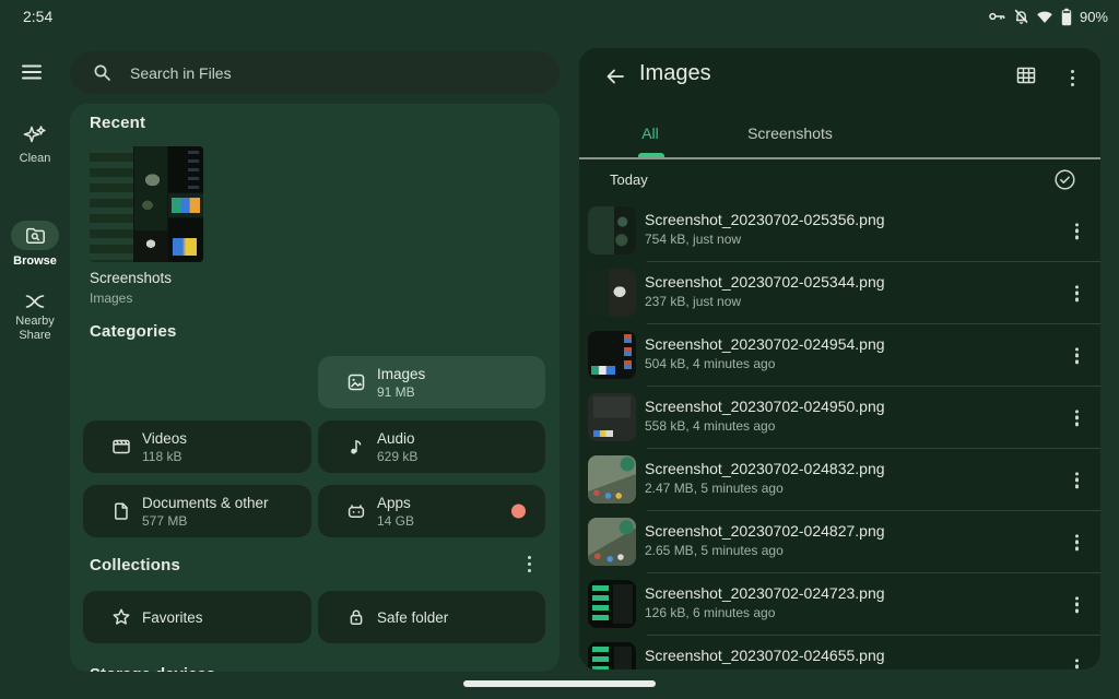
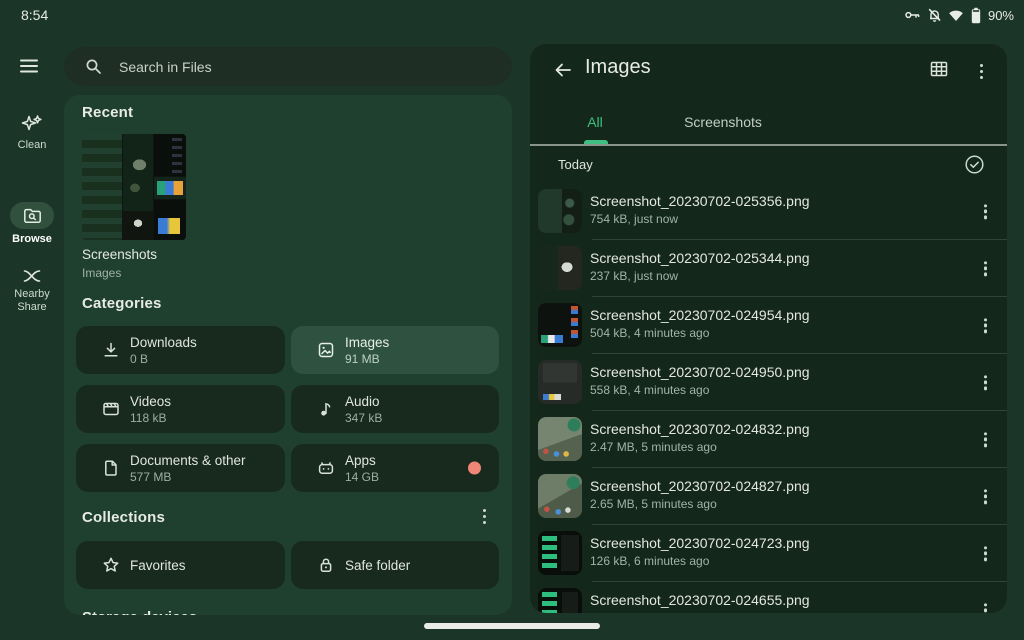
- 2:54
+ 8:54
  90%
  Clean
  Browse
  Nearby
  Share
  Search in Files
  Recent
  Screenshots
  Images
  Categories
+ Downloads
+ 0 B
  Images
  91 MB
  Videos
  118 kB
  Audio
- 629 kB
+ 347 kB
  Documents & other
  577 MB
  Apps
  14 GB
  Collections
  Favorites
  Safe folder
  Images
  All
  Screenshots
  Today
  Screenshot_20230702-025356.png
  754 kB, just now
  Screenshot_20230702-025344.png
  237 kB, just now
  Screenshot_20230702-024954.png
  504 kB, 4 minutes ago
  Screenshot_20230702-024950.png
  558 kB, 4 minutes ago
  Screenshot_20230702-024832.png
  2.47 MB, 5 minutes ago
  Screenshot_20230702-024827.png
  2.65 MB, 5 minutes ago
  Screenshot_20230702-024723.png
  126 kB, 6 minutes ago
  Screenshot_20230702-024655.png
